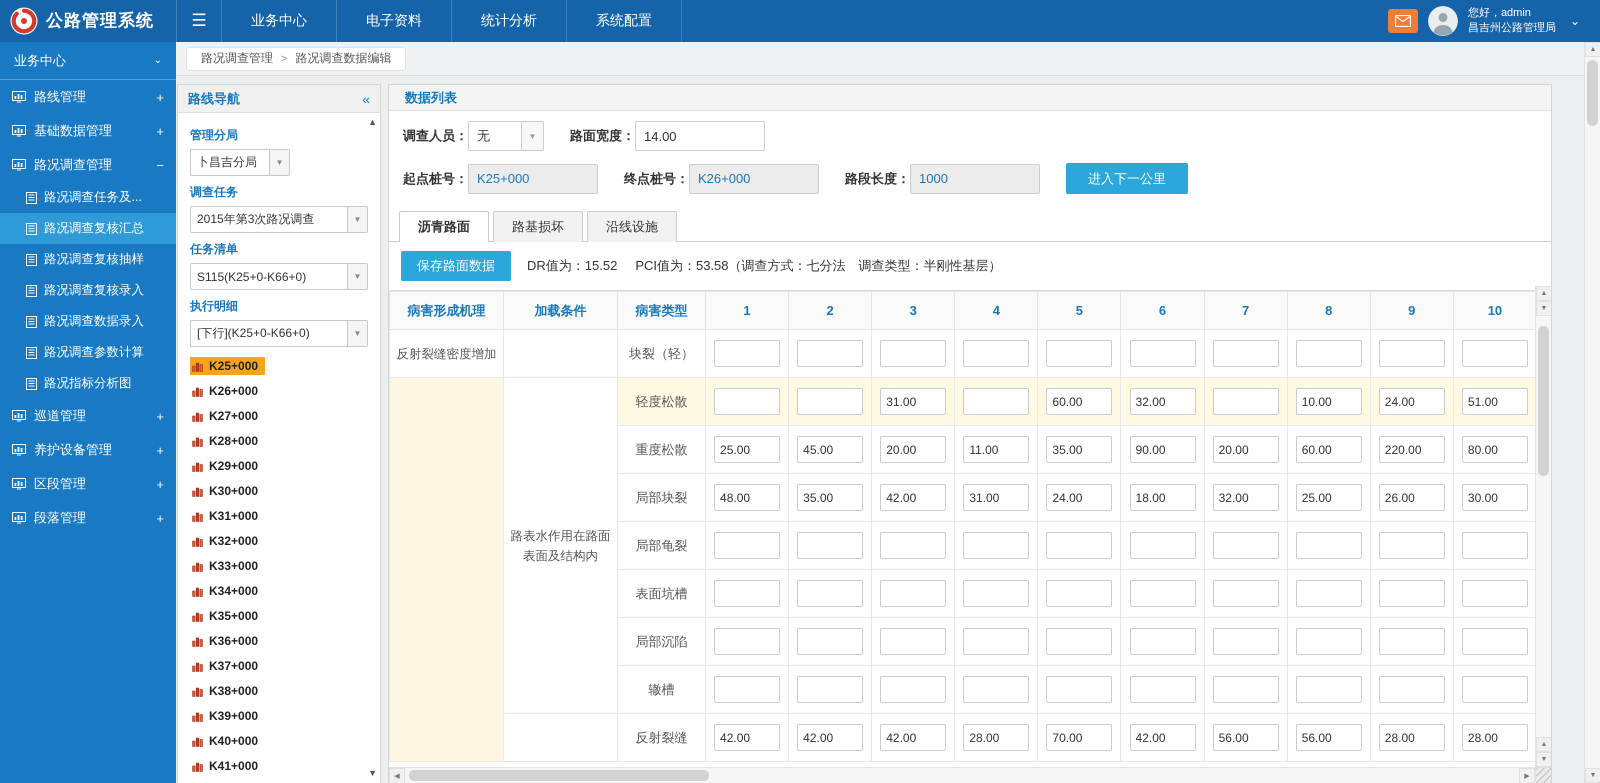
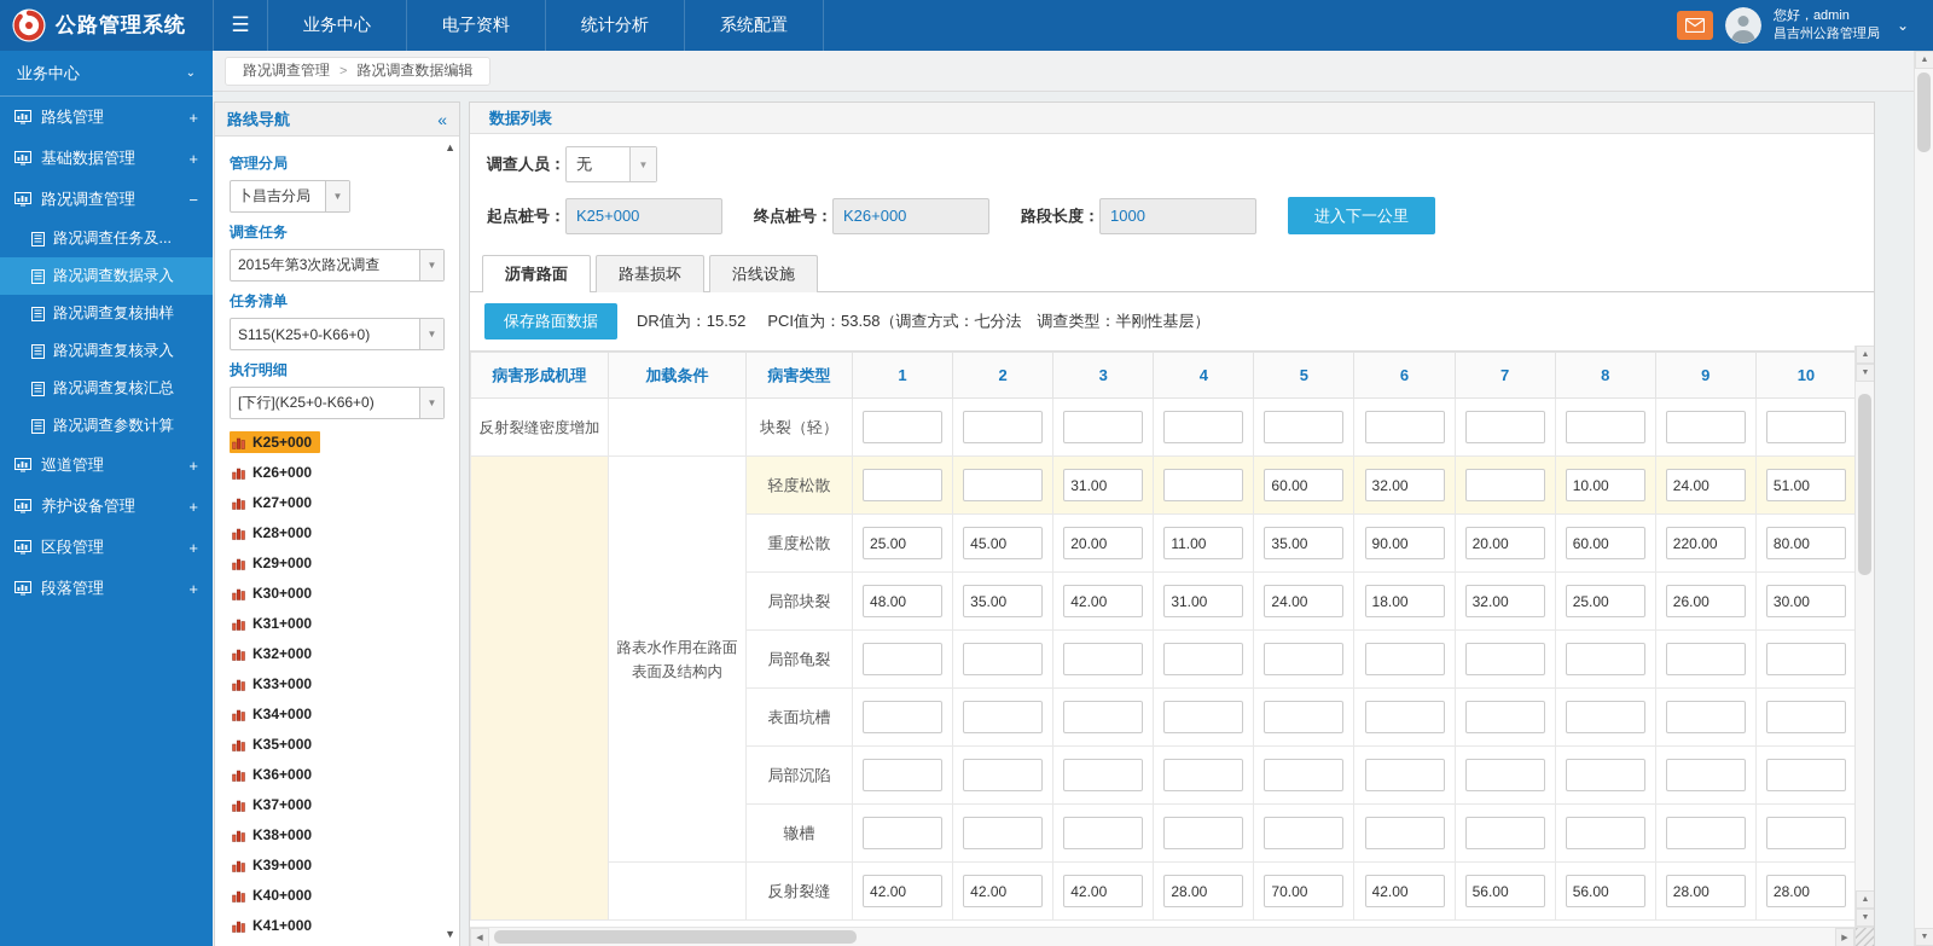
  公路管理系统
  ☰
  业务中心
  电子资料
  统计分析
  系统配置
  您好，admin
  昌吉州公路管理局
  ⌄
  业务中心
  ⌄
  路线管理
  +
  基础数据管理
  +
  路况调查管理
  −
  路况调查任务及...
- 路况调查复核汇总
+ 路况调查数据录入
  路况调查复核抽样
  路况调查复核录入
- 路况调查数据录入
+ 路况调查复核汇总
  路况调查参数计算
- 路况指标分析图
  巡道管理
  +
  养护设备管理
  +
  区段管理
  +
  段落管理
  +
  路况调查管理
  >
  路况调查数据编辑
  路线导航
  «
  管理分局
  卜昌吉分局
  ▼
  调查任务
  2015年第3次路况调查
  ▼
  任务清单
  S115(K25+0-K66+0)
  ▼
  执行明细
  [下行](K25+0-K66+0)
  ▼
  K25+000
  K26+000
  K27+000
  K28+000
  K29+000
  K30+000
  K31+000
  K32+000
  K33+000
  K34+000
  K35+000
  K36+000
  K37+000
  K38+000
  K39+000
  K40+000
  K41+000
  ▲
  ▼
  数据列表
  调查人员：
  无
  ▼
- 路面宽度：
- 14.00
  起点桩号：
  K25+000
  终点桩号：
  K26+000
  路段长度：
  1000
  进入下一公里
  沥青路面
  路基损坏
  沿线设施
  保存路面数据
  DR值为：15.52
  PCI值为：53.58（调查方式：七分法 调查类型：半刚性基层）
  病害形成机理	加载条件	病害类型	1	2	3	4	5	6	7	8	9	10
  反射裂缝密度增加		块裂（轻）
  	路表水作用在路面表面及结构内	轻度松散			31.00		60.00	32.00		10.00	24.00	51.00
  重度松散	25.00	45.00	20.00	11.00	35.00	90.00	20.00	60.00	220.00	80.00
  局部块裂	48.00	35.00	42.00	31.00	24.00	18.00	32.00	25.00	26.00	30.00
  局部龟裂
  表面坑槽
  局部沉陷
  辙槽
  	反射裂缝	42.00	42.00	42.00	28.00	70.00	42.00	56.00	56.00	28.00	28.00
